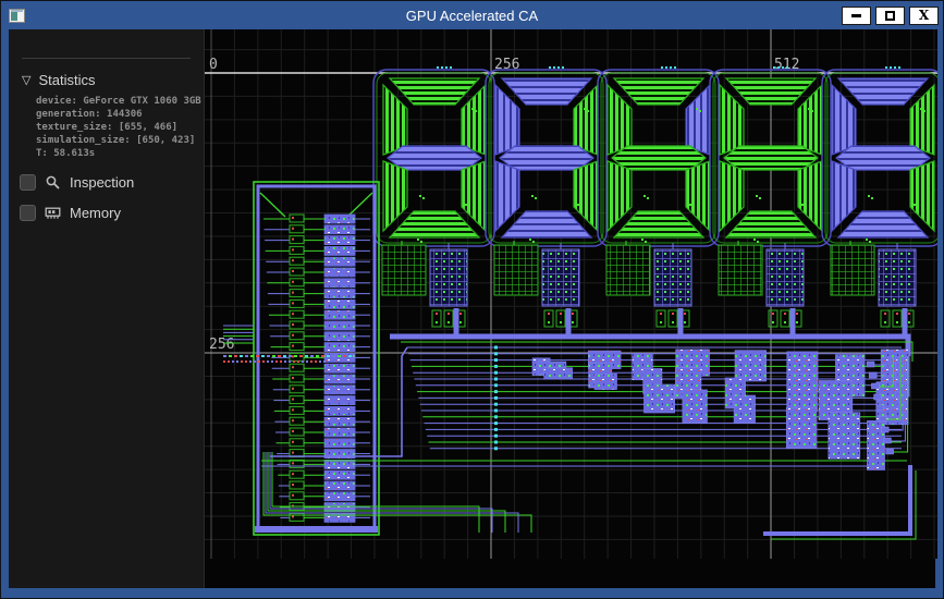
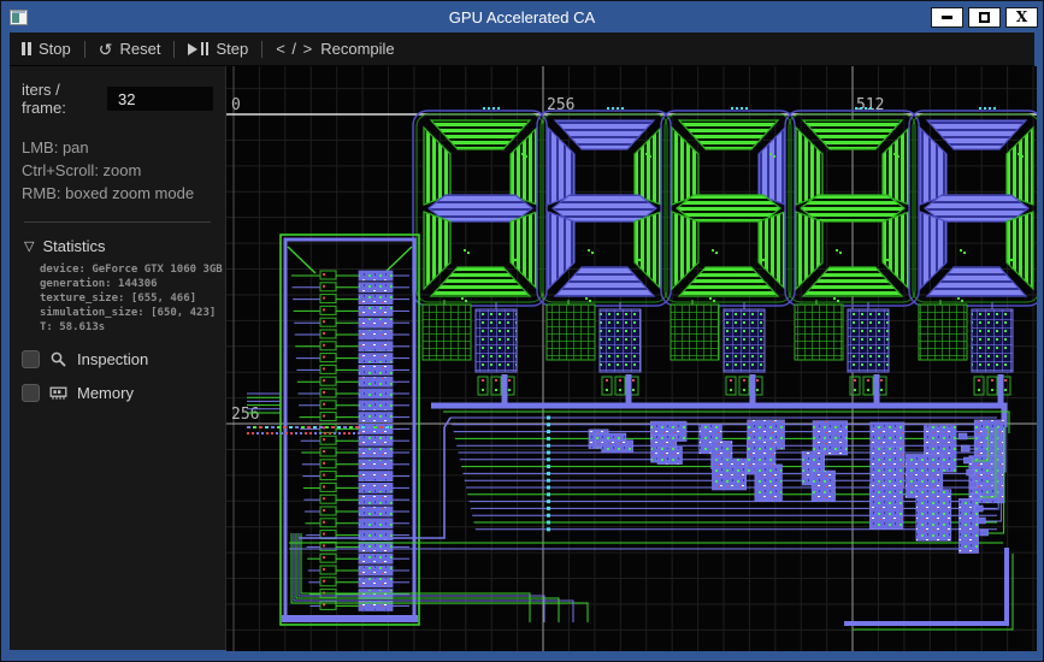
  GPU Accelerated CA
  X
+ Stop
+ ↺
+ Reset
+ Step
+ < / >
+ Recompile
+ iters / frame:
+ 32
+ LMB: pan
+ Ctrl+Scroll: zoom
+ RMB: boxed zoom mode
  ▽
  Statistics
  device: GeForce GTX 1060 3GB
  generation: 144306
  texture_size: [655, 466]
  simulation_size: [650, 423]
  T: 58.613s
  Inspection
  Memory
  256
  512
  0
  256
